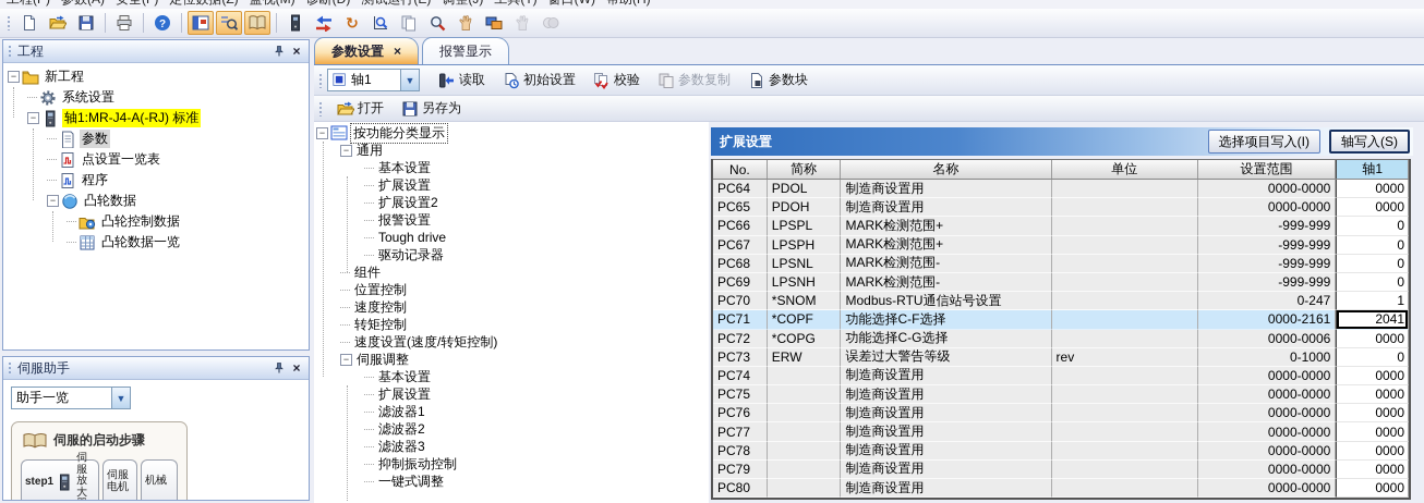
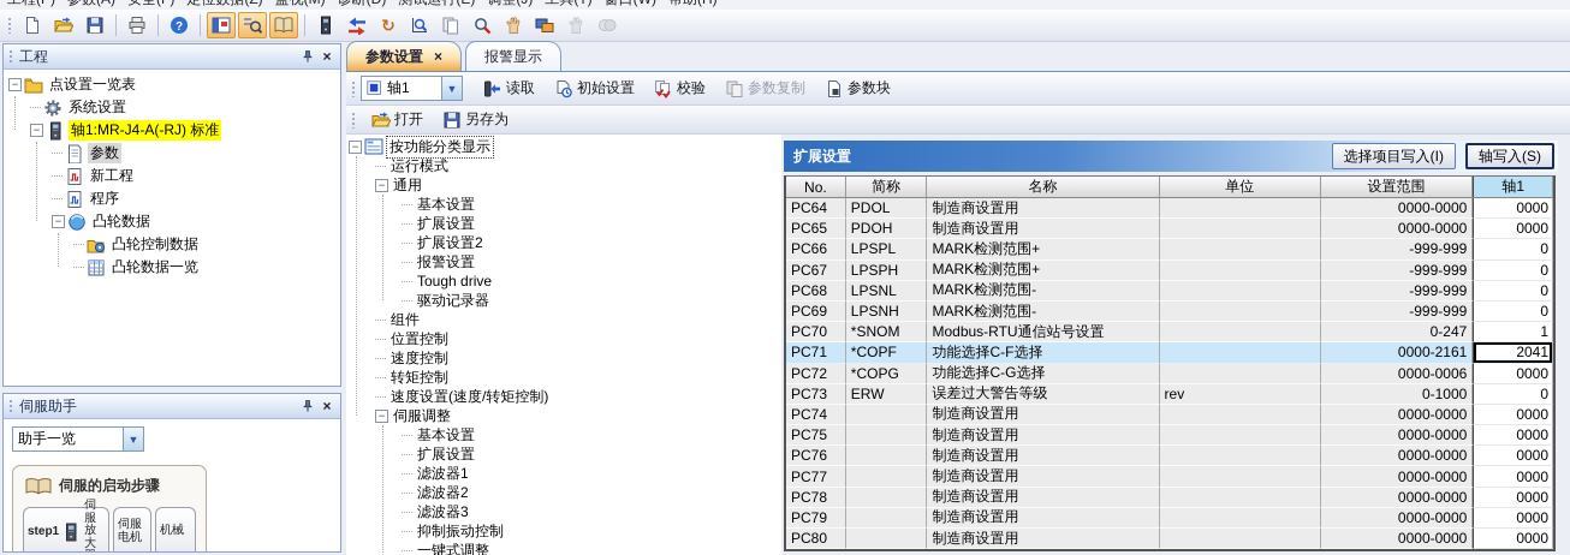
  ?
  ↻
  工程
  ×
  −
- 新工程
+ 点设置一览表
  系统设置
  −
  轴1:MR-J4-A(-RJ) 标准
  参数
- 点设置一览表
+ 新工程
  程序
  −
  凸轮数据
  凸轮控制数据
  凸轮数据一览
  伺服助手
  ×
  助手一览
  ▼
  伺服的启动步骤
  step1
  伺服放大
  伺服电机
  机械
  参数设置
  ×
  报警显示
  轴1
  ▼
  读取
  初始设置
  校验
  参数复制
  参数块
  打开
  另存为
  −
  按功能分类显示
+ 运行模式
  −
  通用
  基本设置
  扩展设置
  扩展设置2
  报警设置
  Tough drive
  驱动记录器
  组件
  位置控制
  速度控制
  转矩控制
  速度设置(速度/转矩控制)
  −
  伺服调整
  基本设置
  扩展设置
  滤波器1
  滤波器2
  滤波器3
  抑制振动控制
  一键式调整
  扩展设置
  选择项目写入(I)
  轴写入(S)
  No.
  简称
  名称
  单位
  设置范围
  轴1
  PC64
  PDOL
  制造商设置用
  0000-0000
  0000
  PC65
  PDOH
  制造商设置用
  0000-0000
  0000
  PC66
  LPSPL
  MARK检测范围+
  -999-999
  0
  PC67
  LPSPH
  MARK检测范围+
  -999-999
  0
  PC68
  LPSNL
  MARK检测范围-
  -999-999
  0
  PC69
  LPSNH
  MARK检测范围-
  -999-999
  0
  PC70
  *SNOM
  Modbus-RTU通信站号设置
  0-247
  1
  PC71
  *COPF
  功能选择C-F选择
  0000-2161
  2041
  PC72
  *COPG
  功能选择C-G选择
  0000-0006
  0000
  PC73
  ERW
  误差过大警告等级
  rev
  0-1000
  0
  PC74
  制造商设置用
  0000-0000
  0000
  PC75
  制造商设置用
  0000-0000
  0000
  PC76
  制造商设置用
  0000-0000
  0000
  PC77
  制造商设置用
  0000-0000
  0000
  PC78
  制造商设置用
  0000-0000
  0000
  PC79
  制造商设置用
  0000-0000
  0000
  PC80
  制造商设置用
  0000-0000
  0000
